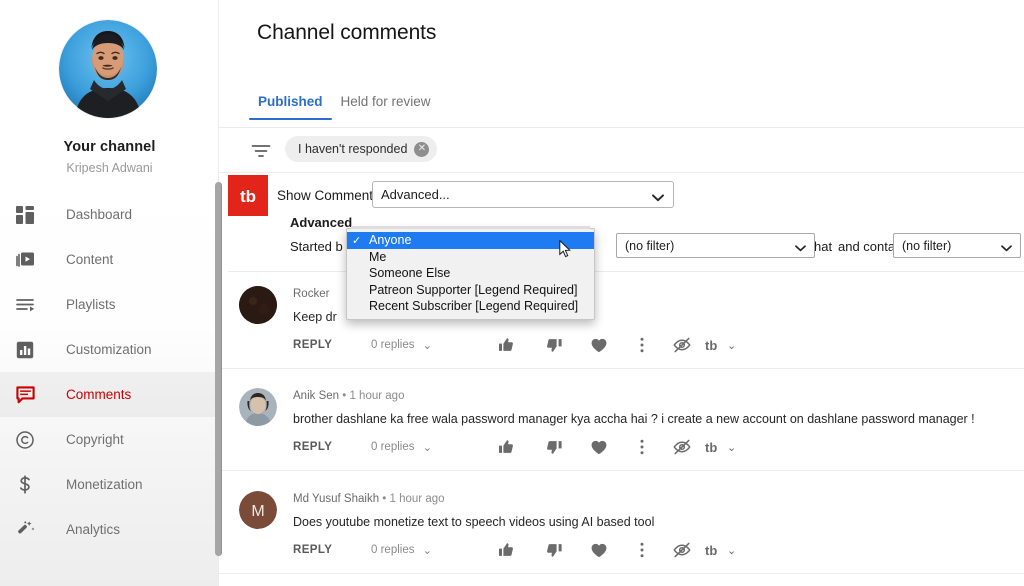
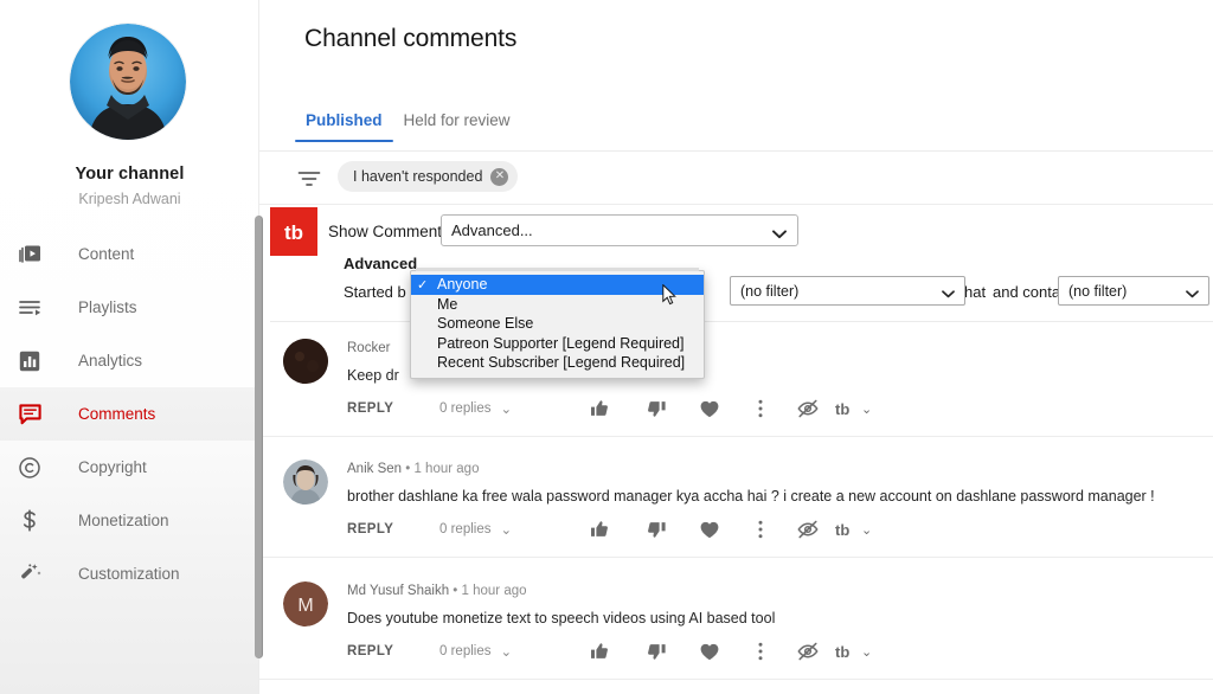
  Your channel
  Kripesh Adwani
- Dashboard
  Content
  Playlists
- Customization
+ Analytics
  Comments
  Copyright
  Monetization
- Analytics
+ Customization
  Channel comments
  Published
  Held for review
  I haven't responded
  ✕
  Rocker
  Keep dr
  REPLY
  0 replies
  ⌄
  tb
  ⌄
  Anik Sen • 1 hour ago
  brother dashlane ka free wala password manager kya accha hai ? i create a new account on dashlane password manager !
  REPLY
  0 replies
  ⌄
  tb
  ⌄
  M
  Md Yusuf Shaikh • 1 hour ago
  Does youtube monetize text to speech videos using AI based tool
  REPLY
  0 replies
  ⌄
  tb
  ⌄
  tb
  Show Commen
  Advanced...
  Advanced
  Started b
  hat
  (no filter)
  and conta
  (no filter)
  ✓
  Anyone
  Me
  Someone Else
  Patreon Supporter [Legend Required]
  Recent Subscriber [Legend Required]
